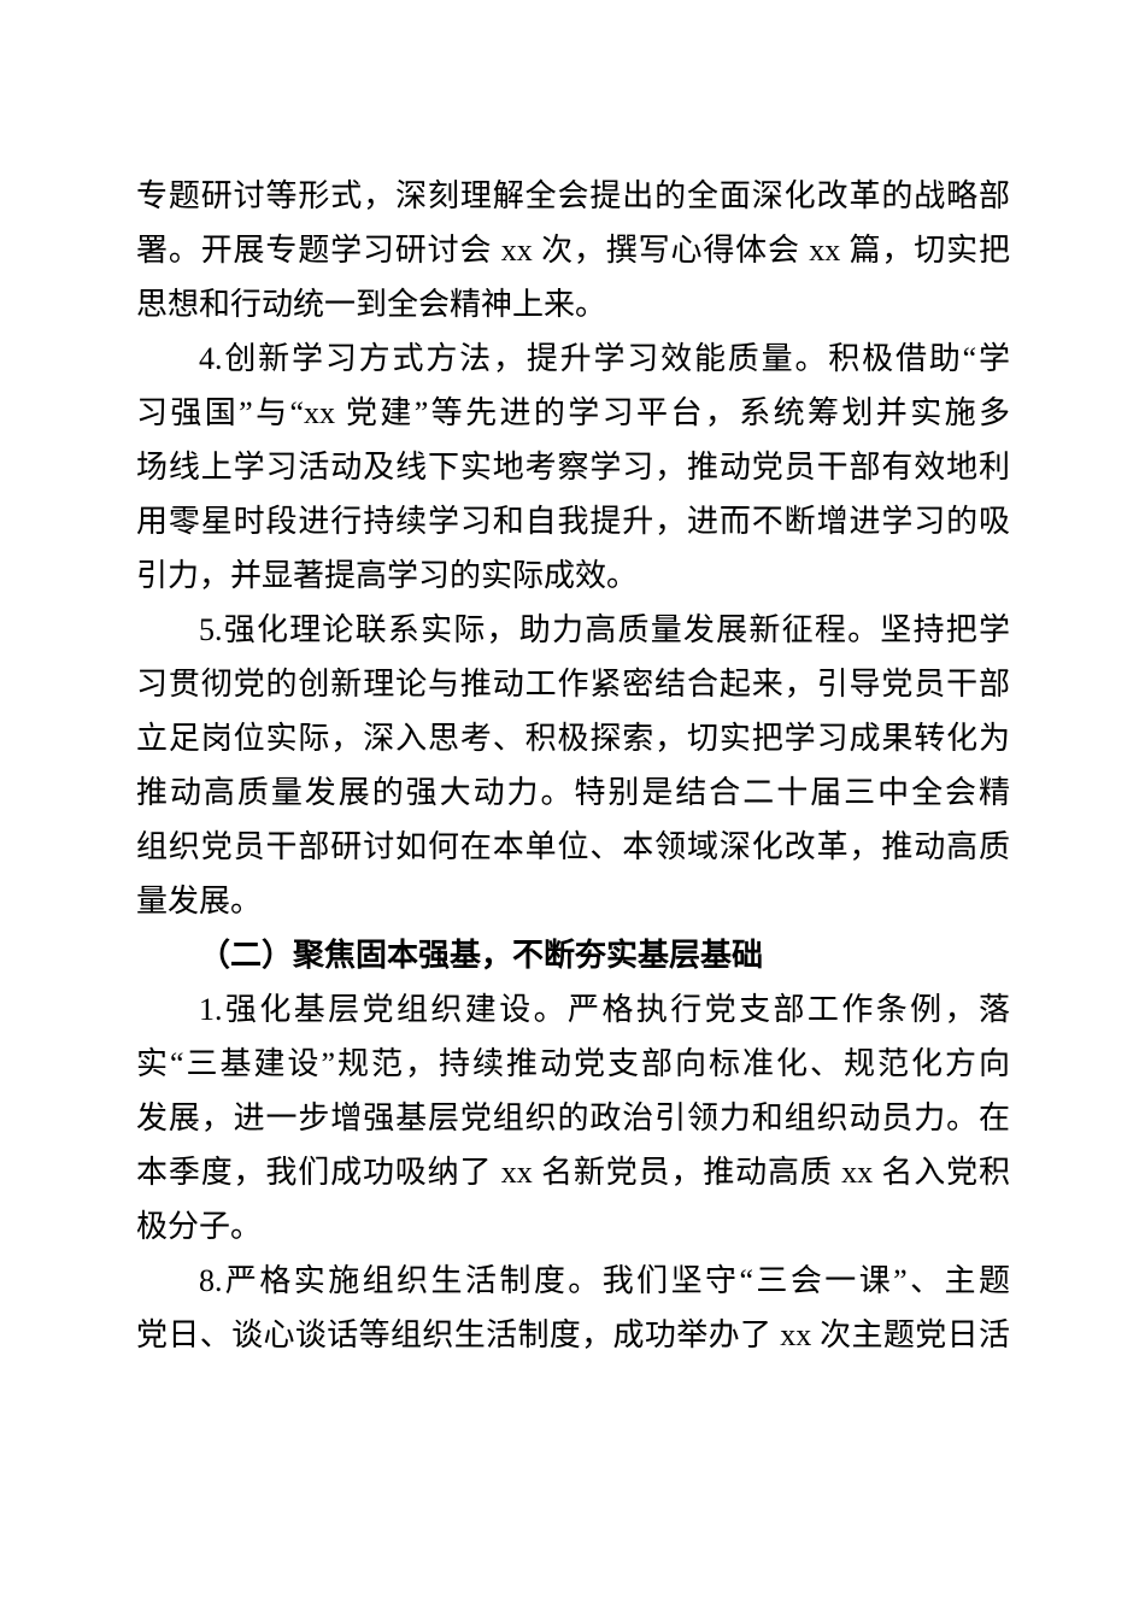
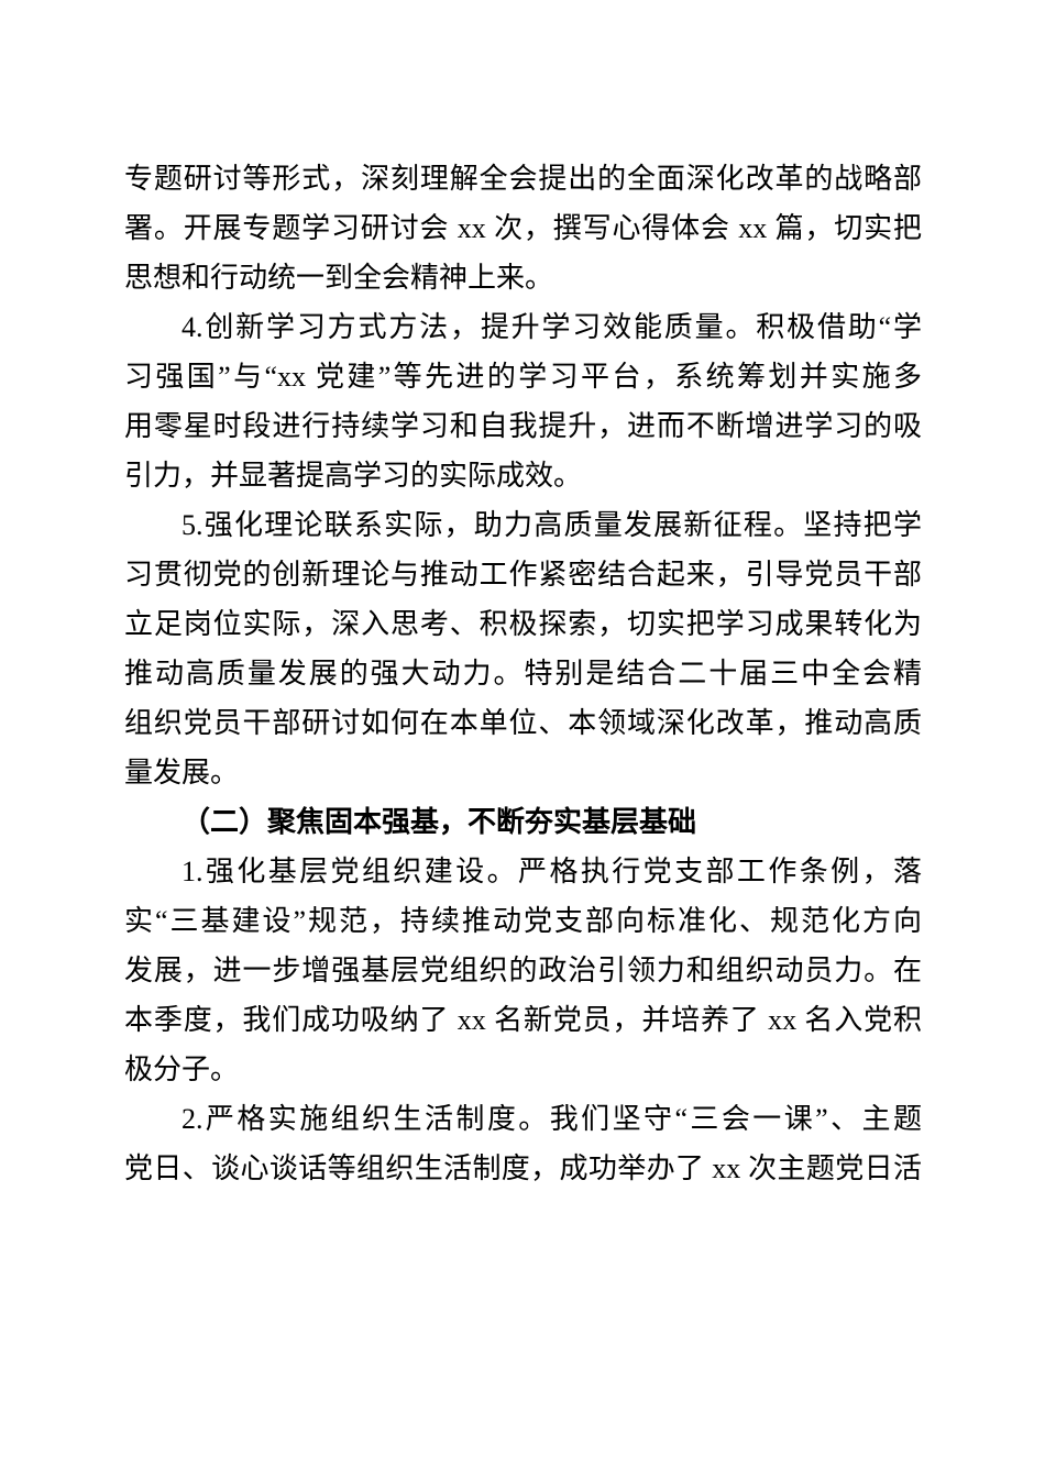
  专题研讨等形式，深刻理解全会提出的全面深化改革的战略部
  署。开展专题学习研讨会 xx 次，撰写心得体会 xx 篇，切实把
  思想和行动统一到全会精神上来。
  4.创新学习方式方法，提升学习效能质量。积极借助“学
  习强国”与“xx 党建”等先进的学习平台，系统筹划并实施多
- 场线上学习活动及线下实地考察学习，推动党员干部有效地利
  用零星时段进行持续学习和自我提升，进而不断增进学习的吸
  引力，并显著提高学习的实际成效。
  5.强化理论联系实际，助力高质量发展新征程。坚持把学
  习贯彻党的创新理论与推动工作紧密结合起来，引导党员干部
  立足岗位实际，深入思考、积极探索，切实把学习成果转化为
  推动高质量发展的强大动力。特别是结合二十届三中全会精
  组织党员干部研讨如何在本单位、本领域深化改革，推动高质
  量发展。
  （二）聚焦固本强基，不断夯实基层基础
  1.强化基层党组织建设。严格执行党支部工作条例，落
  实“三基建设”规范，持续推动党支部向标准化、规范化方向
  发展，进一步增强基层党组织的政治引领力和组织动员力。在
- 本季度，我们成功吸纳了 xx 名新党员，推动高质 xx 名入党积
+ 本季度，我们成功吸纳了 xx 名新党员，并培养了 xx 名入党积
  极分子。
- 8.严格实施组织生活制度。我们坚守“三会一课”、主题
+ 2.严格实施组织生活制度。我们坚守“三会一课”、主题
  党日、谈心谈话等组织生活制度，成功举办了 xx 次主题党日活
